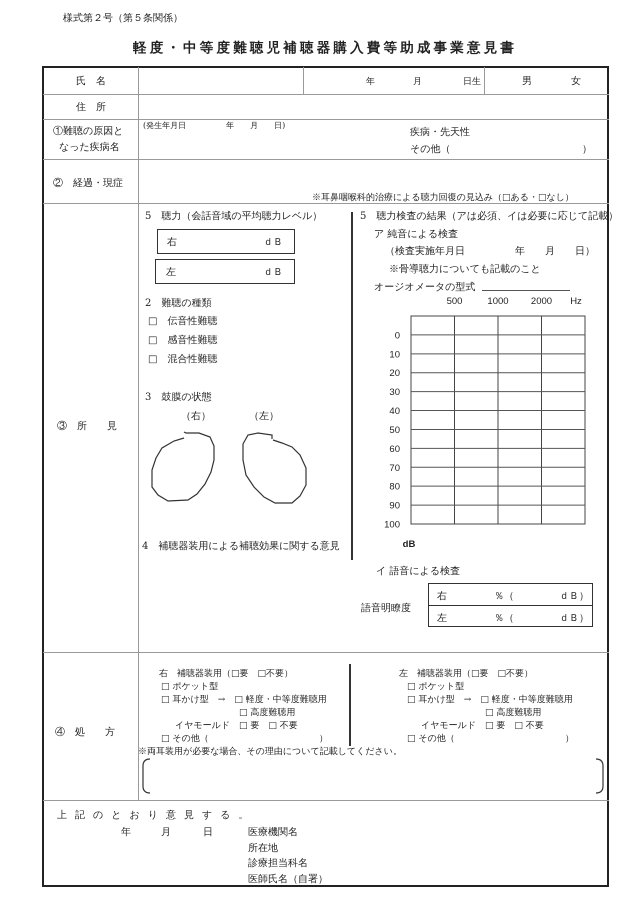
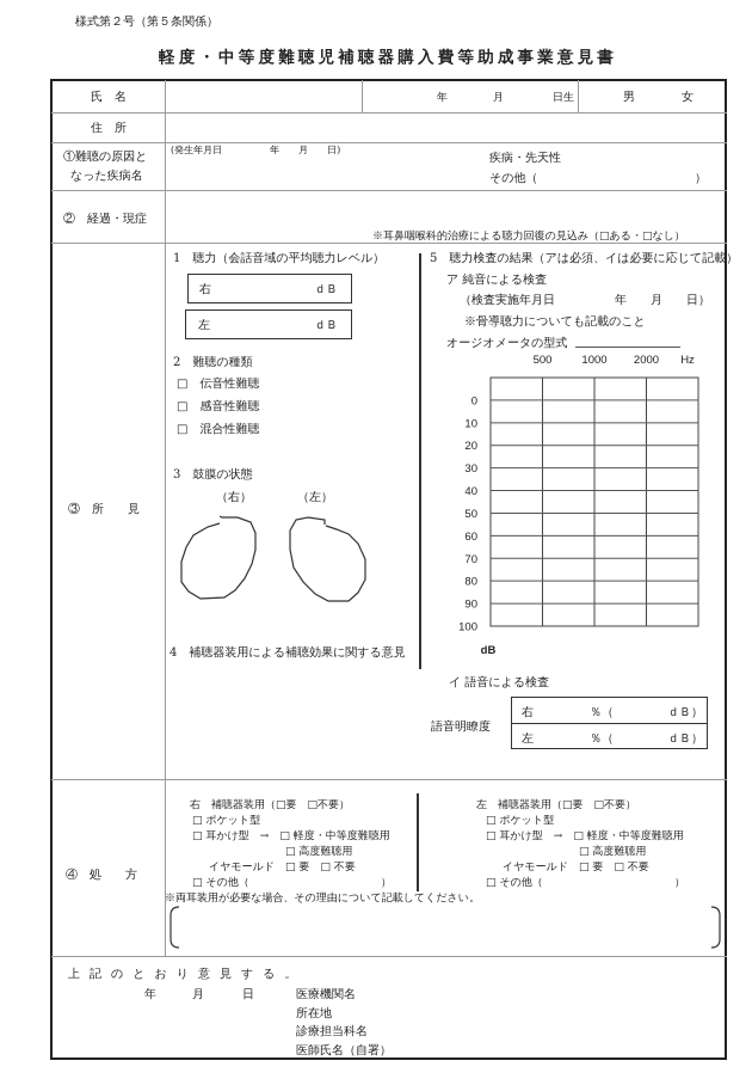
  様式第２号（第５条関係）
  軽度・中等度難聴児補聴器購入費等助成事業意見書
  氏 名
  年
  月
  日生
  男
  女
  住 所
  ①難聴の原因と
  なった疾病名
  (発生年月日 年 月 日)
  疾病・先天性
  その他（
  ）
  ② 経過・現症
  ※耳鼻咽喉科的治療による聴力回復の見込み（□ある・□なし）
  ③ 所 見
- 5 聴力（会話音域の平均聴力レベル）
+ 1 聴力（会話音域の平均聴力レベル）
  右
  ｄＢ
  左
  ｄＢ
  2 難聴の種類
  □ 伝音性難聴
  □ 感音性難聴
  □ 混合性難聴
  3 鼓膜の状態
  （右）
  （左）
  4 補聴器装用による補聴効果に関する意見
  5 聴力検査の結果（アは必須、イは必要に応じて記載）
  ア 純音による検査
  （検査実施年月日 年 月 日）
  ※骨導聴力についても記載のこと
  オージオメータの型式
  500
  1000
  2000
  Hz
  0
  10
  20
  30
  40
  50
  60
  70
  80
  90
  100
  dB
  イ 語音による検査
  語音明瞭度
  右
  ％（
  ｄＢ）
  左
  ％（
  ｄＢ）
  ④ 処 方
  右 補聴器装用（□要 □不要）
  □ ポケット型
  □ 耳かけ型 → □ 軽度・中等度難聴用
  □ 高度難聴用
  イヤモールド □ 要 □ 不要
  □ その他（
  ）
  左 補聴器装用（□要 □不要）
  □ ポケット型
  □ 耳かけ型 → □ 軽度・中等度難聴用
  □ 高度難聴用
  イヤモールド □ 要 □ 不要
  □ その他（
  ）
  ※両耳装用が必要な場合、その理由について記載してください。
  上記のとおり意見する。
  年
  月
  日
  医療機関名
  所在地
  診療担当科名
  医師氏名（自署）
